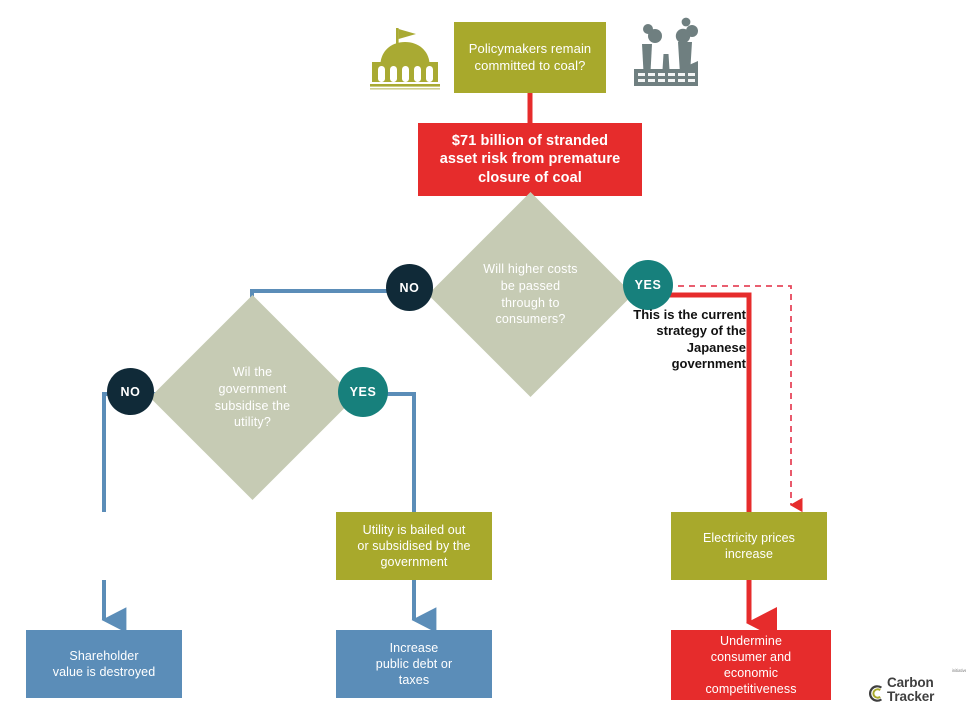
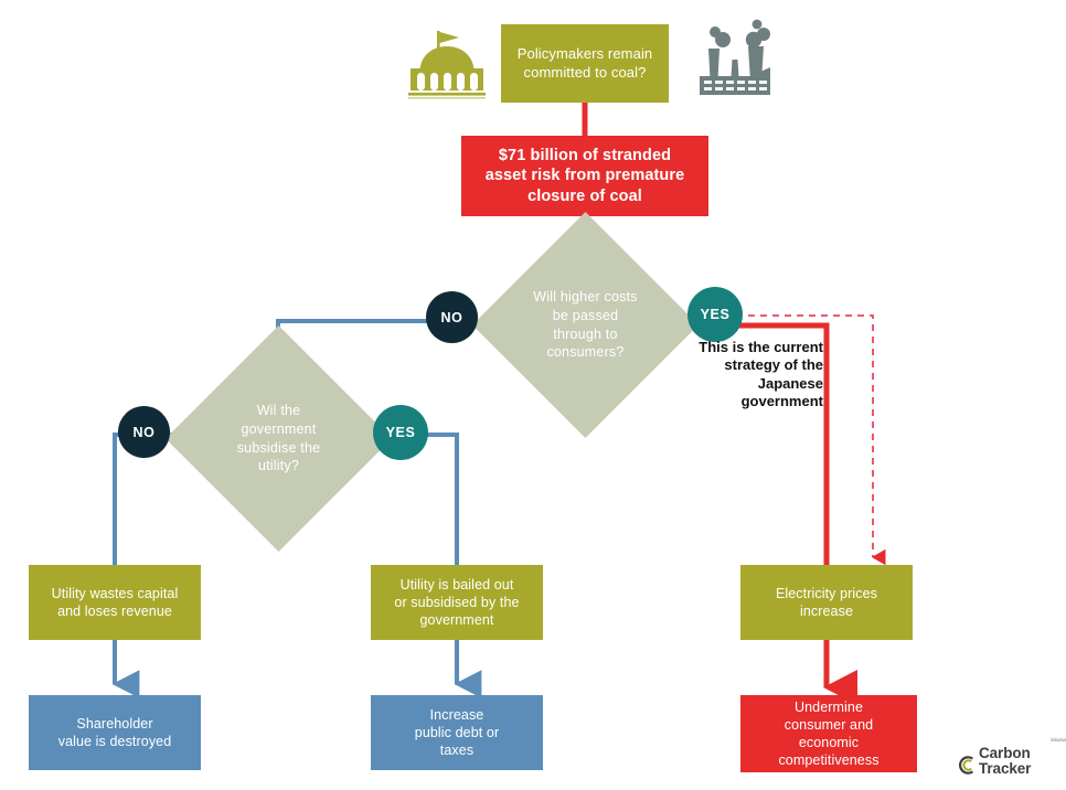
  Policymakers remain
  committed to coal?
  $71 billion of stranded
  asset risk from premature
  closure of coal
+ Utility wastes capital
+ and loses revenue
  Utility is bailed out
  or subsidised by the
  government
  Electricity prices
  increase
  Shareholder
  value is destroyed
  Increase
  public debt or
  taxes
  Undermine
  consumer and
  economic
  competitiveness
  Will higher costs
  be passed
  through to
  consumers?
  Wil the
  government
  subsidise the
  utility?
  NO
  YES
  NO
  YES
  This is the current
  strategy of the
  Japanese
  government
  Carbon Tracker
